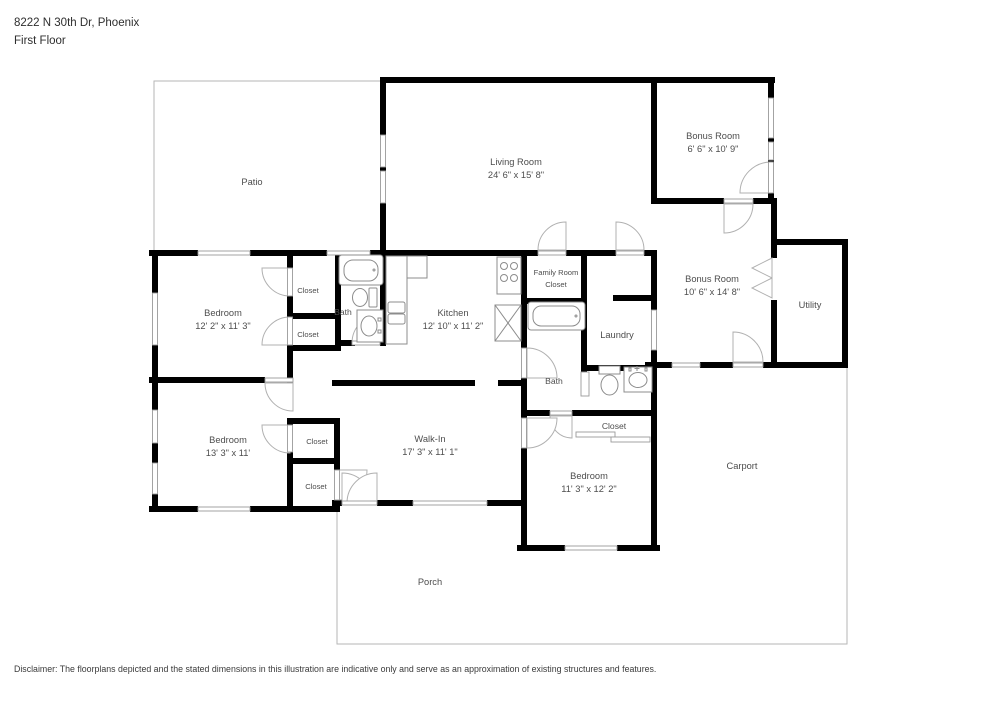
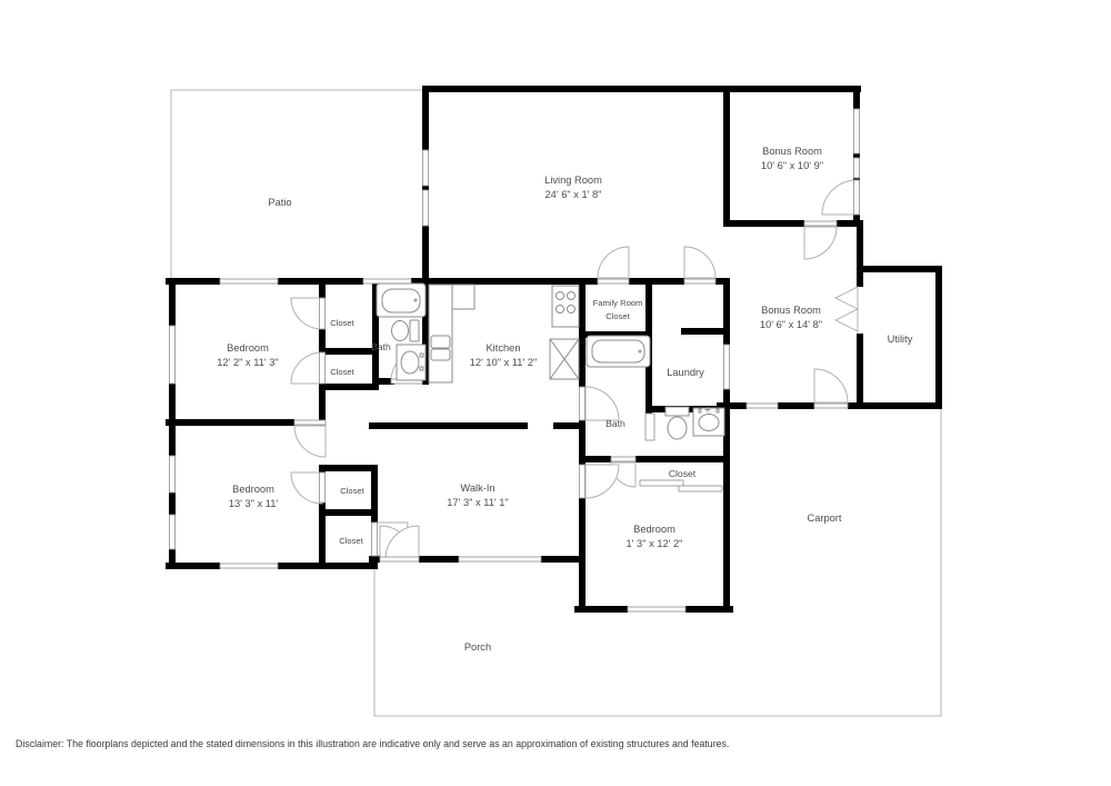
- 8222 N 30th Dr, Phoenix
- First Floor
  Patio
  Living Room
- 24' 6" x 15' 8"
+ 24' 6" x 1' 8"
  Bonus Room
- 6' 6" x 10' 9"
+ 10' 6" x 10' 9"
  Bonus Room
  10' 6" x 14' 8"
  Utility
  Bedroom
  12' 2" x 11' 3"
  Closet
  Bath
  Closet
  Kitchen
  12' 10" x 11' 2"
  Family Room
  Closet
  Laundry
  Bath
  Bedroom
  13' 3" x 11'
  Closet
  Walk-In
  17' 3" x 11' 1"
  Closet
  Closet
  Bedroom
- 11' 3" x 12' 2"
+ 1' 3" x 12' 2"
  Carport
  Porch
  Disclaimer: The floorplans depicted and the stated dimensions in this illustration are indicative only and serve as an approximation of existing structures and features.
